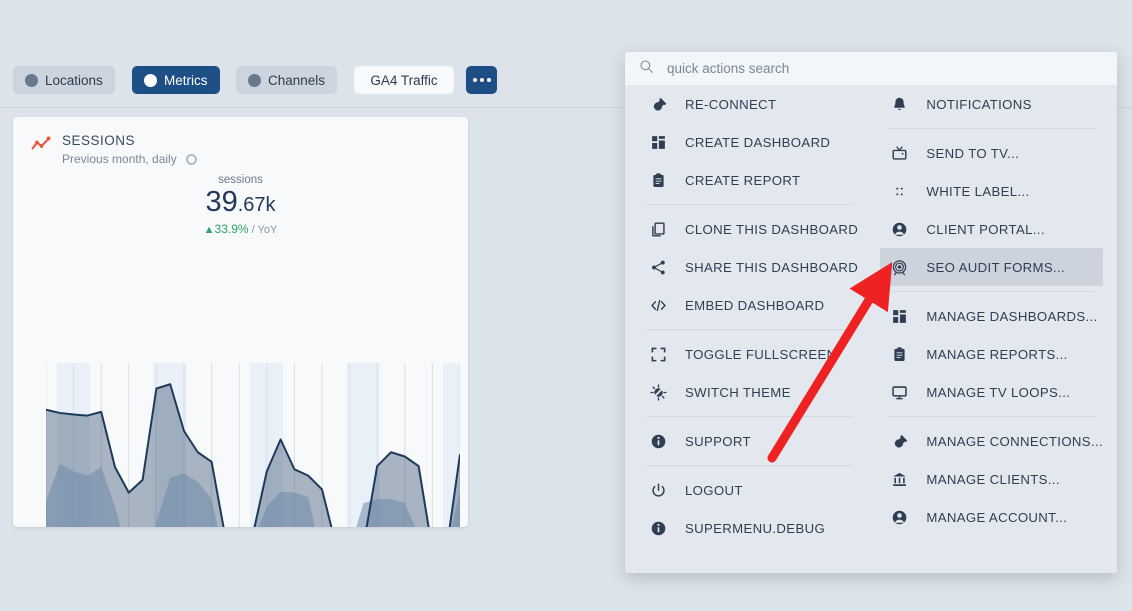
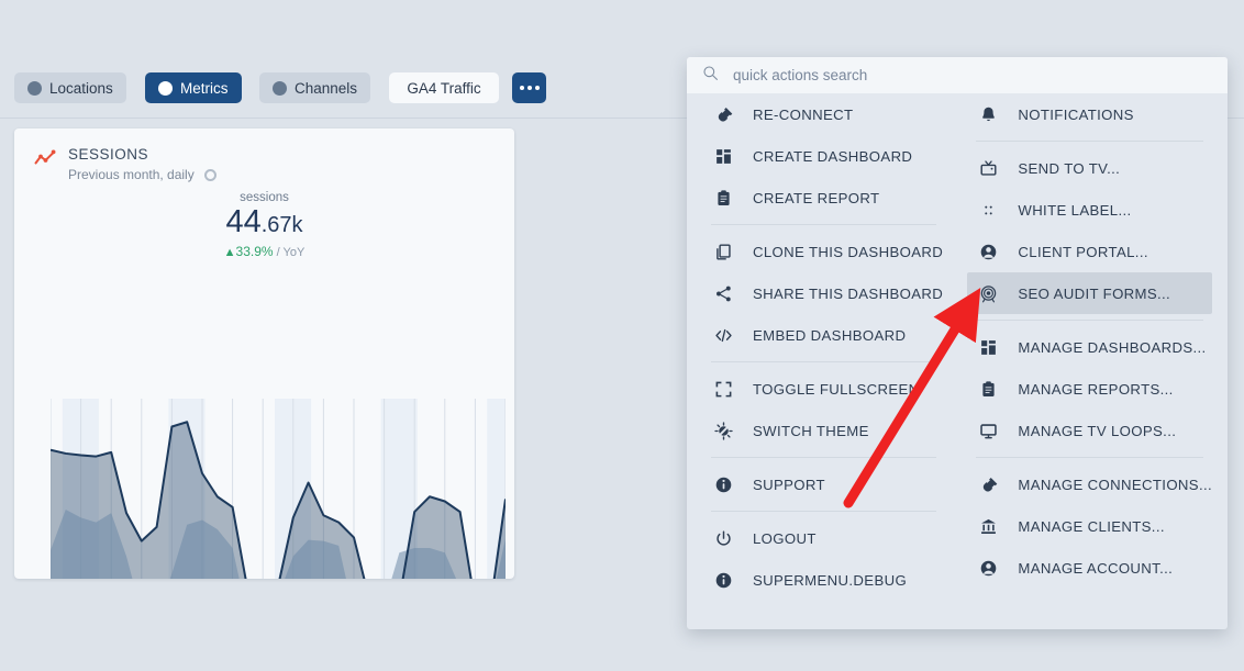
  Locations
  Metrics
  Channels
  GA4 Traffic
  SESSIONS
  Previous month, daily
  sessions
- 39.67k
+ 44.67k
  ▲33.9% / YoY
  quick actions search
  RE-CONNECT
  CREATE DASHBOARD
  CREATE REPORT
  CLONE THIS DASHBOARD
  SHARE THIS DASHBOARD
  EMBED DASHBOARD
  TOGGLE FULLSCREE
  SWITCH THEME
  SUPPORT
  LOGOUT
  SUPERMENU.DEBUG
  NOTIFICATIONS
  SEND TO TV...
  WHITE LABEL...
  CLIENT PORTAL...
  SEO AUDIT FORMS...
  MANAGE DASHBOARDS...
  MANAGE REPORTS...
  MANAGE TV LOOPS...
  MANAGE CONNECTIONS...
  MANAGE CLIENTS...
  MANAGE ACCOUNT...
